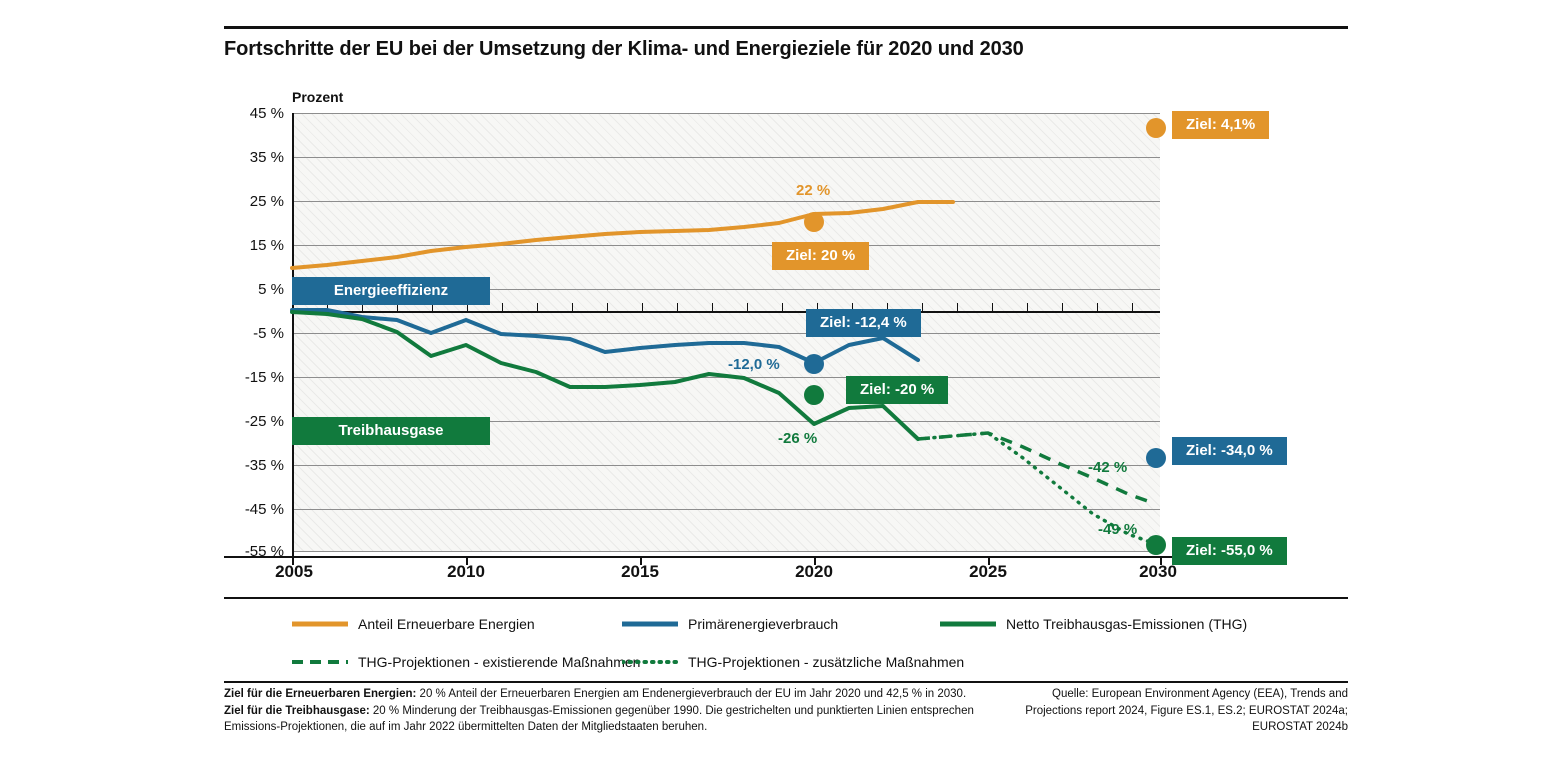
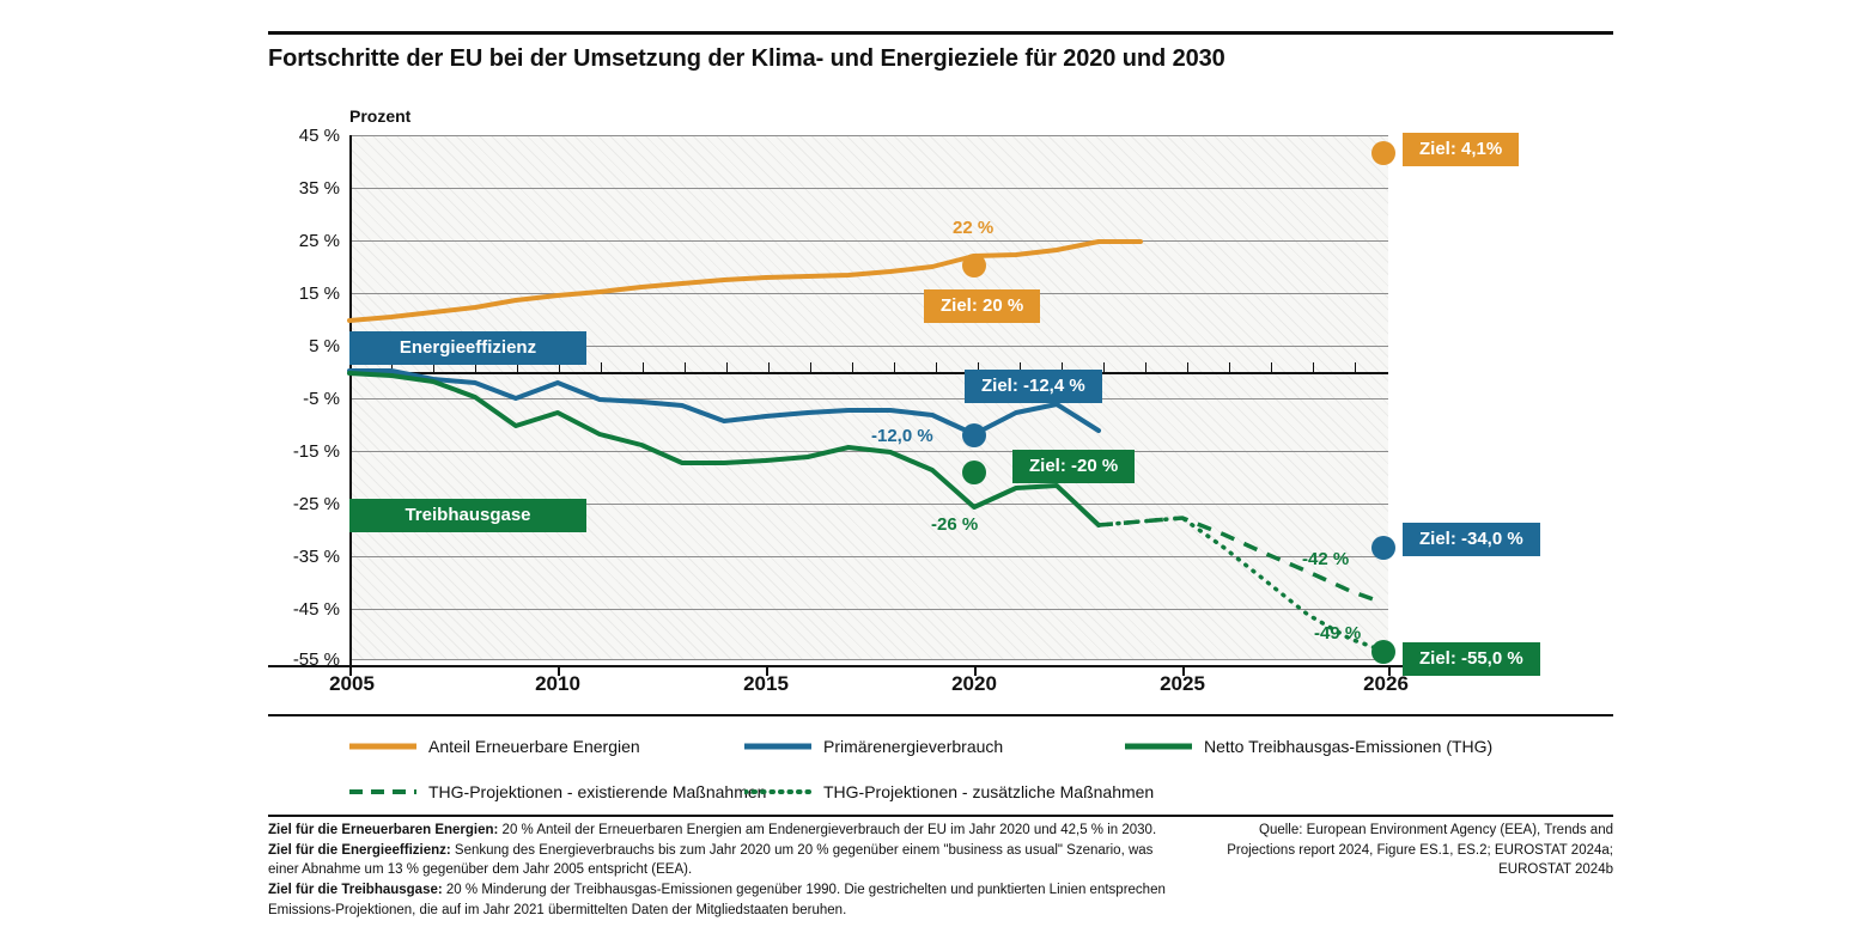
  Fortschritte der EU bei der Umsetzung der Klima- und Energieziele für 2020 und 2030
  Prozent
  45 %
  35 %
  25 %
  15 %
  5 %
  -5 %
  -15 %
  -25 %
  -35 %
  -45 %
  -55 %
  2005
  2010
  2015
  2020
  2025
- 2030
+ 2026
  Energieeffizienz
  Treibhausgase
  Ziel: 4,1%
  Ziel: 20 %
  Ziel: -12,4 %
  Ziel: -20 %
  Ziel: -34,0 %
  Ziel: -55,0 %
  22 %
  -12,0 %
  -26 %
  -42 %
  -49 %
  Anteil Erneuerbare Energien
  Primärenergieverbrauch
  Netto Treibhausgas-Emissionen (THG)
  THG-Projektionen - existierende Maßnahm
  THG-Projektionen - zusätzliche Maßnahmen
  Ziel für die Erneuerbaren Energien: 20 % Anteil der Erneuerbaren Energien am Endenergieverbrauch der EU im Jahr 2020 und 42,5 % in 2030.
+ Ziel für die Energieeffizienz: Senkung des Energieverbrauchs bis zum Jahr 2020 um 20 % gegenüber einem "business as usual" Szenario, was einer Abnahme um 13 % gegenüber dem Jahr 2005 entspricht (EEA).
- Ziel für die Treibhausgase: 20 % Minderung der Treibhausgas-Emissionen gegenüber 1990. Die gestrichelten und punktierten Linien entsprechen Emissions-Projektionen, die auf im Jahr 2022 übermittelten Daten der Mitgliedstaaten beruhen.
+ Ziel für die Treibhausgase: 20 % Minderung der Treibhausgas-Emissionen gegenüber 1990. Die gestrichelten und punktierten Linien entsprechen Emissions-Projektionen, die auf im Jahr 2021 übermittelten Daten der Mitgliedstaaten beruhen.
  Quelle: European Environment Agency (EEA), Trends and Projections report 2024, Figure ES.1, ES.2; EUROSTAT 2024a; EUROSTAT 2024b
